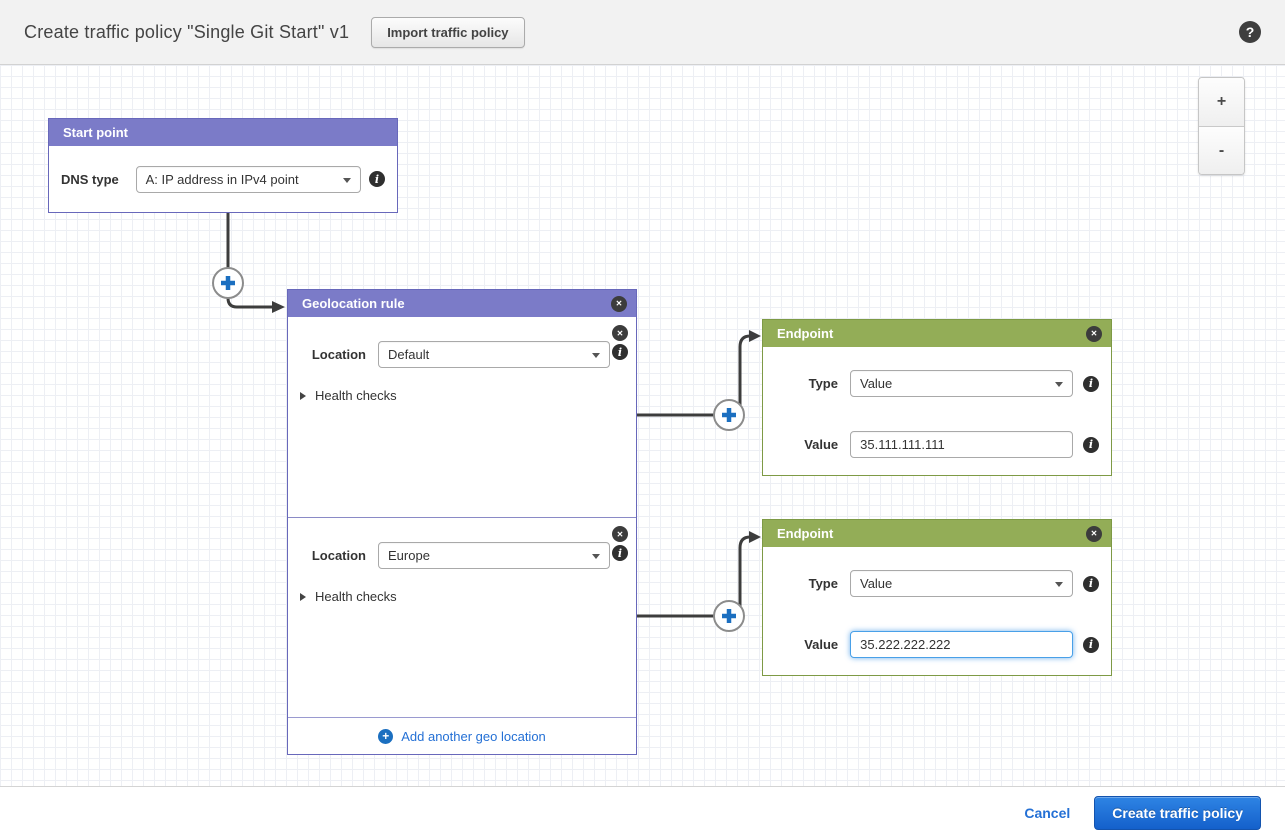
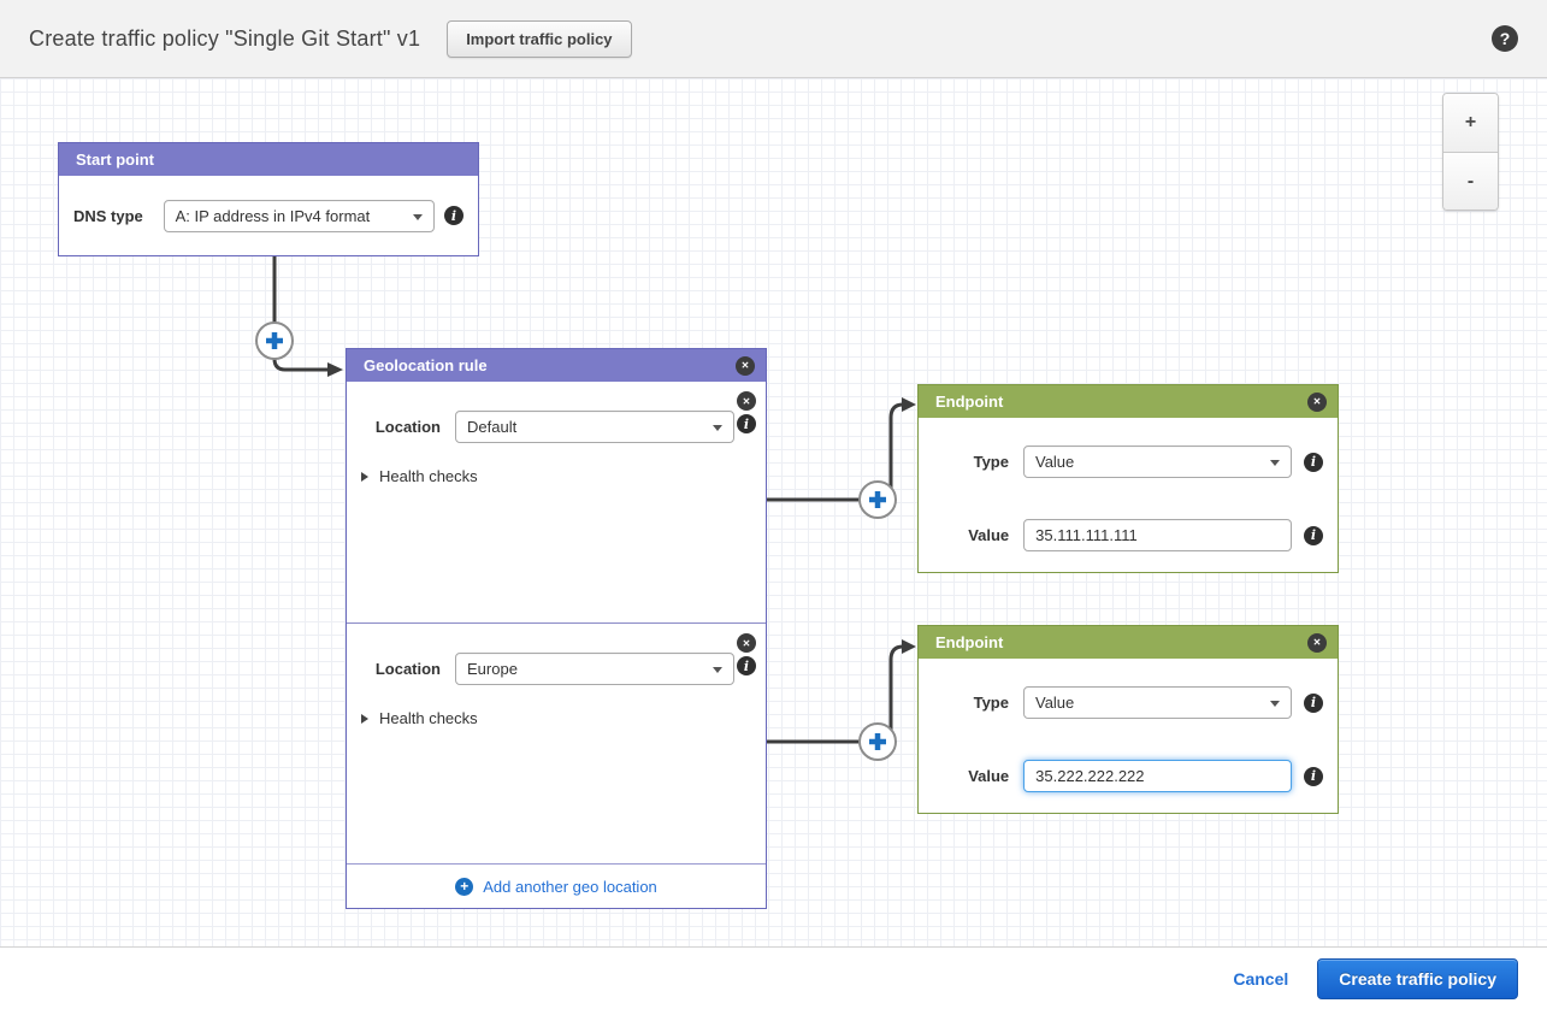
  Create traffic policy "Single Git Start" v1
  Import traffic policy
  ?
  +
  -
  Start point
  DNS type
- A: IP address in IPv4 point
+ A: IP address in IPv4 format
  i
  Geolocation rule
  ✕
  ✕
  i
  Location
  Default
  Health checks
  ✕
  i
  Location
  Europe
  Health checks
  +
  Add another geo location
  Endpoint
  ✕
  Type
  Value
  i
  Value
  35.111.111.111
  i
  Endpoint
  ✕
  Type
  Value
  i
  Value
  35.222.222.222
  i
  Cancel
  Create traffic policy
